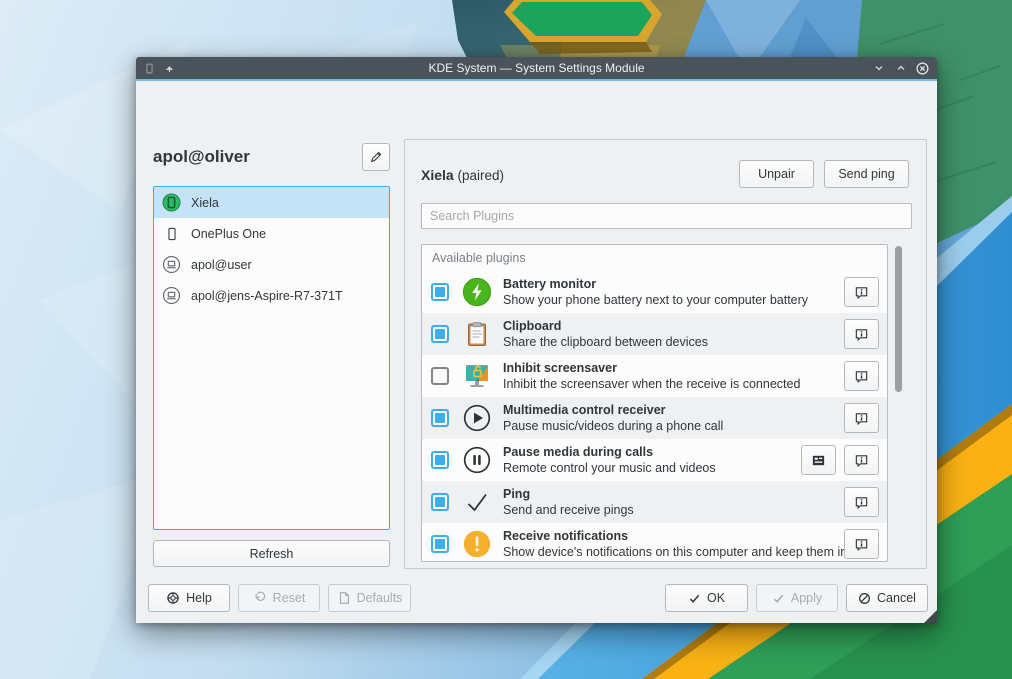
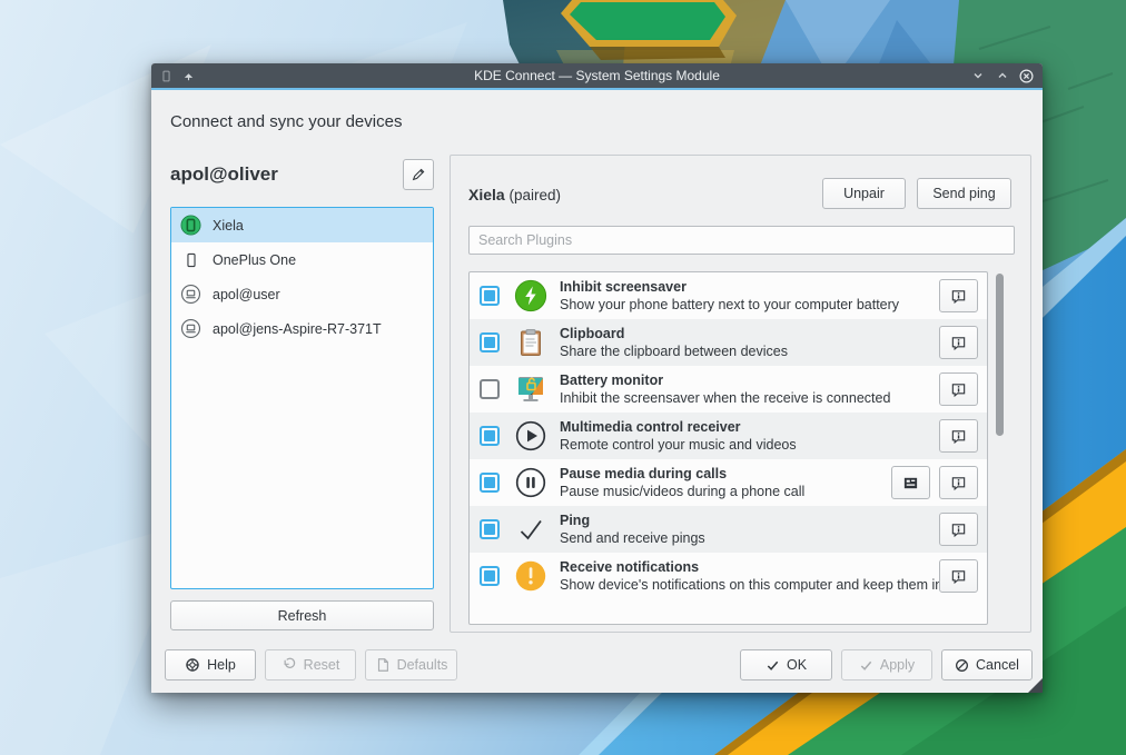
- KDE System — System Settings Module
+ KDE Connect — System Settings Module
+ Connect and sync your devices
  apol@oliver
  Xiela
  OnePlus One
  apol@user
  apol@jens-Aspire-R7-371T
  Refresh
  Xiela (paired)
  Unpair
  Send ping
  Search Plugins
- Available plugins
- Battery monitor
+ Inhibit screensaver
  Show your phone battery next to your computer battery
  Clipboard
  Share the clipboard between devices
- Inhibit screensaver
+ Battery monitor
  Inhibit the screensaver when the receive is connected
  Multimedia control receiver
- Pause music/videos during a phone call
+ Remote control your music and videos
  Pause media during calls
- Remote control your music and videos
+ Pause music/videos during a phone call
  Ping
  Send and receive pings
  Receive notifications
  Show device's notifications on this computer and keep them i
  Help
  Reset
  Defaults
  OK
  Apply
  Cancel
